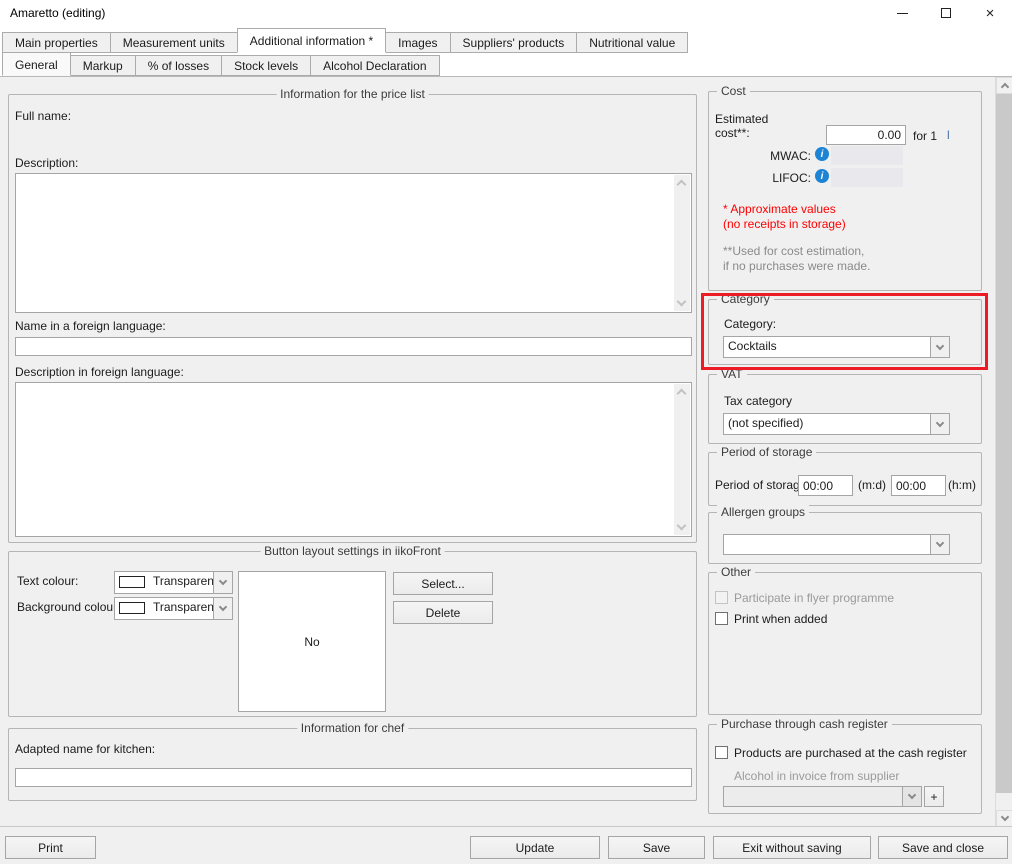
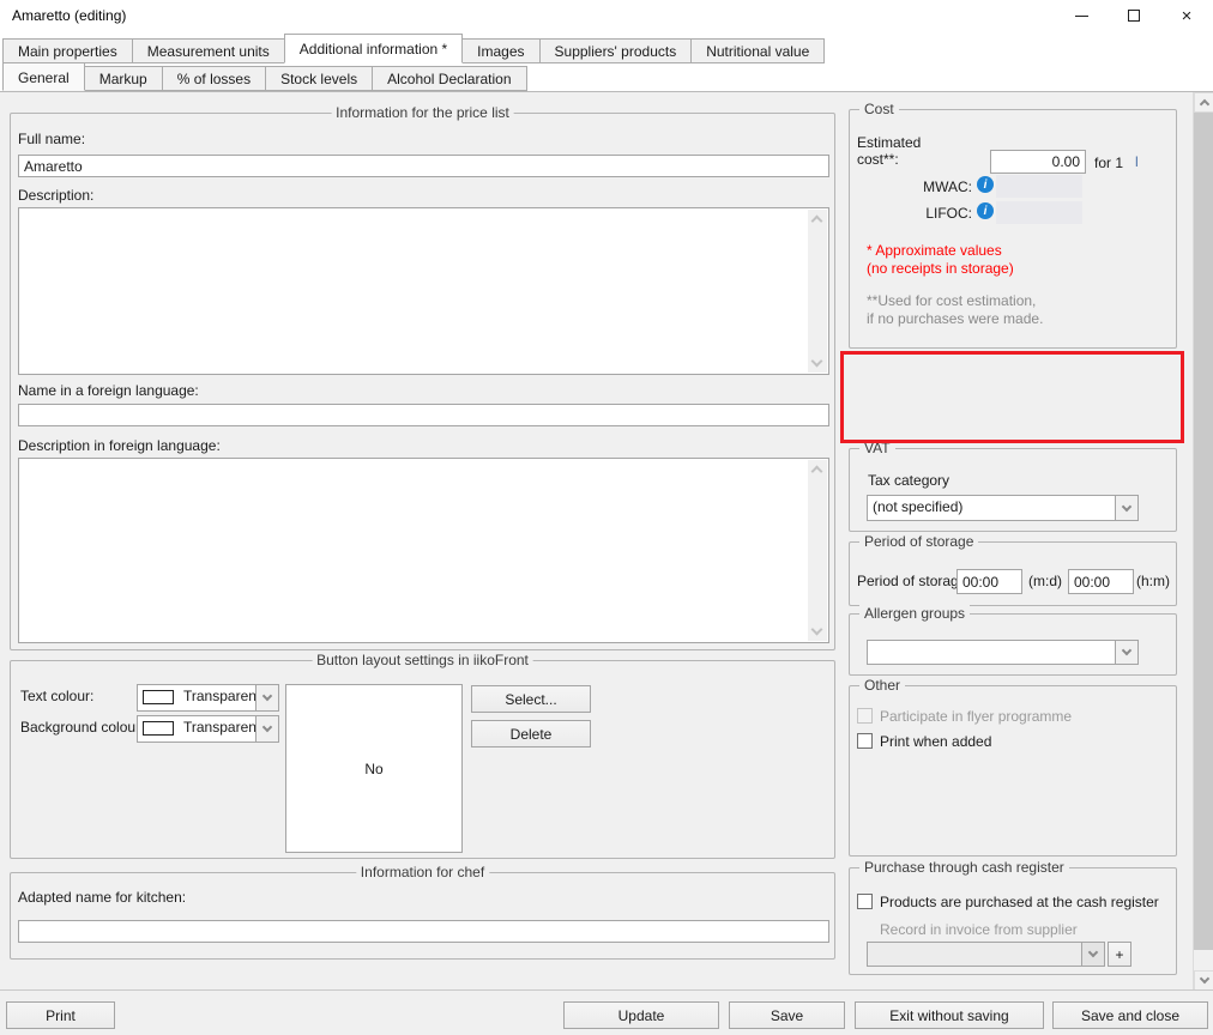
  Amaretto (editing)
  ×
  Main properties
  Measurement units
  Additional information *
  Images
  Suppliers' products
  Nutritional value
  General
  Markup
  % of losses
  Stock levels
  Alcohol Declaration
  Information for the price list
  Full name:
+ Amaretto
  Description:
  Name in a foreign language:
  Description in foreign language:
  Button layout settings in iikoFront
  Text colour:
  Transparen
  Background colou
  Transparen
  No
  Select...
  Delete
  Information for chef
  Adapted name for kitchen:
  Cost
  Estimated cost**:
  0.00
  for 1
  l
  MWAC:
  i
  LIFOC:
  i
  * Approximate values
  (no receipts in storage)
  **Used for cost estimation,
  if no purchases were made.
- Category
- Category:
- Cocktails
  VAT
  Tax category
  (not specified)
  Period of storage
  Period of storag
  00:00
  (m:d)
  00:00
  (h:m)
  Allergen groups
  Other
  Participate in flyer programme
  Print when added
  Purchase through cash register
  Products are purchased at the cash register
- Alcohol in invoice from supplier
+ Record in invoice from supplier
  +
  Print
  Update
  Save
  Exit without saving
  Save and close
